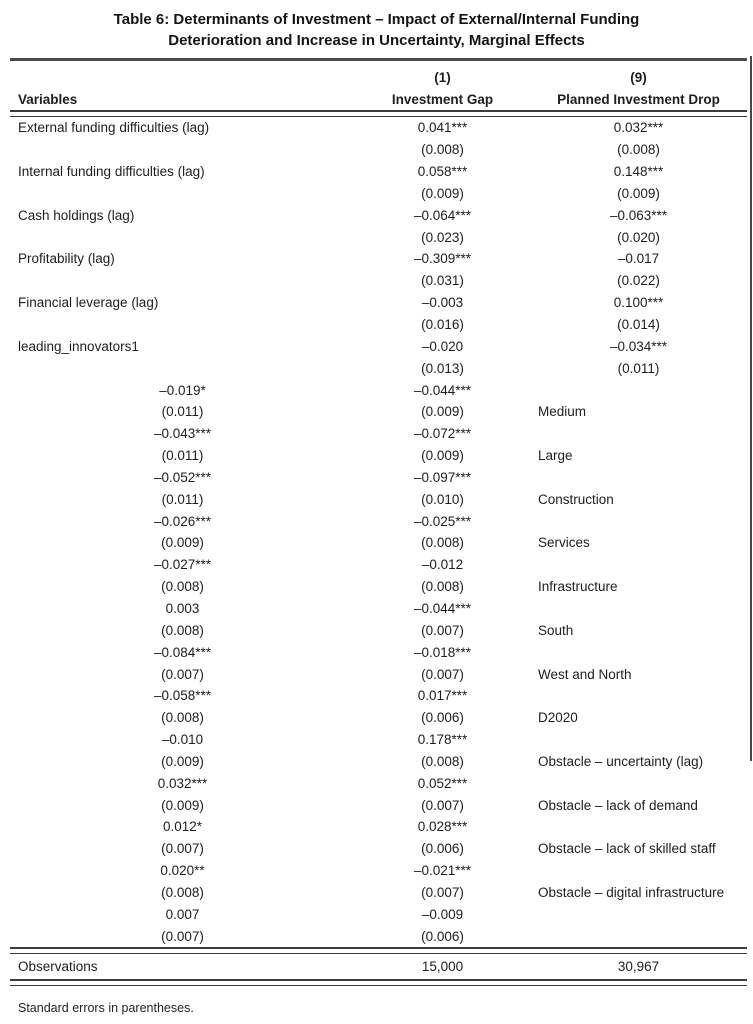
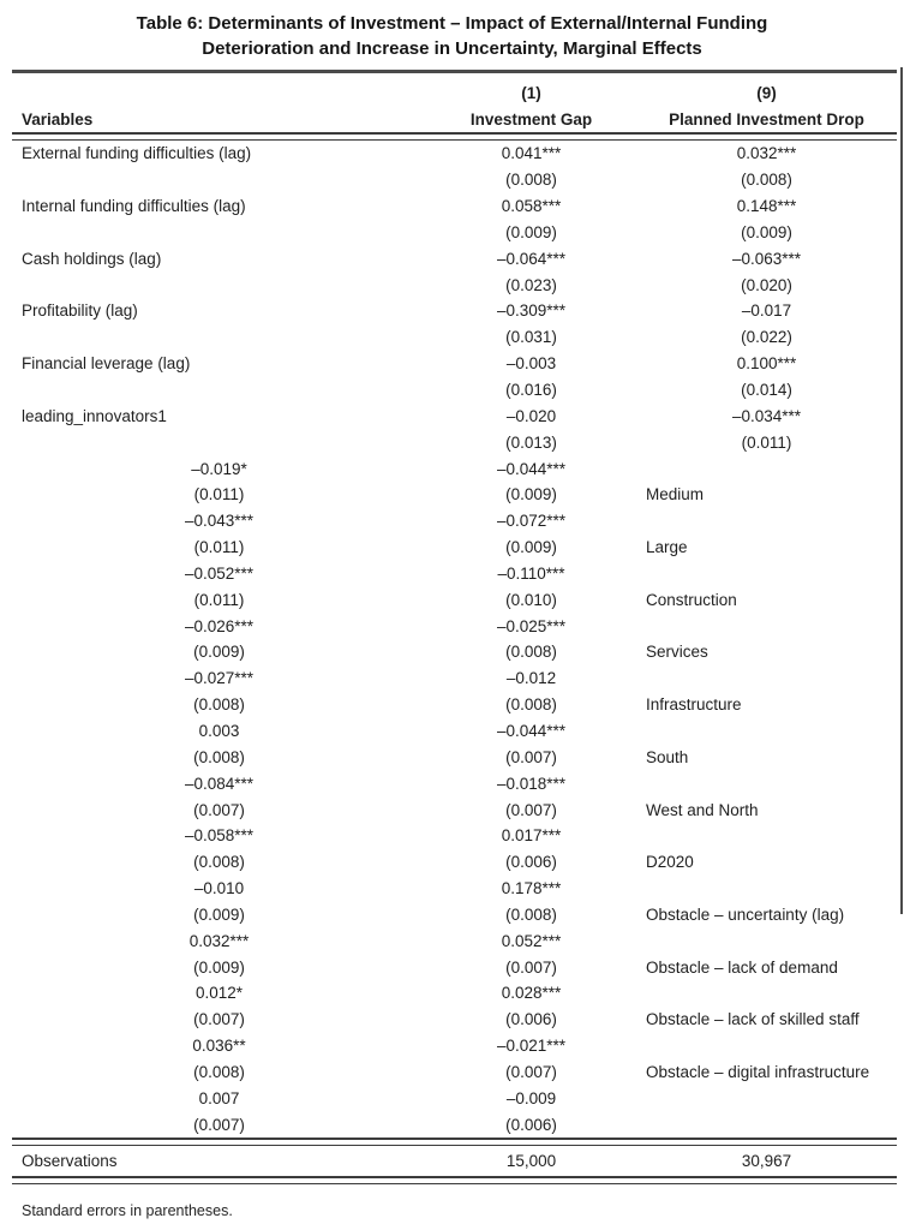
  Table 6: Determinants of Investment – Impact of External/Internal Funding
  Deterioration and Increase in Uncertainty, Marginal Effects
  (1)
  (9)
  Variables
  Investment Gap
  Planned Investment Drop
  External funding difficulties (lag)
  0.041***
  0.032***
  (0.008)
  (0.008)
  Internal funding difficulties (lag)
  0.058***
  0.148***
  (0.009)
  (0.009)
  Cash holdings (lag)
  –0.064***
  –0.063***
  (0.023)
  (0.020)
  Profitability (lag)
  –0.309***
  –0.017
  (0.031)
  (0.022)
  Financial leverage (lag)
  –0.003
  0.100***
  (0.016)
  (0.014)
  leading_innovators1
  –0.020
  –0.034***
  (0.013)
  (0.011)
  –0.019*
  –0.044***
  (0.011)
  (0.009)
  Medium
  –0.043***
  –0.072***
  (0.011)
  (0.009)
  Large
  –0.052***
- –0.097***
+ –0.110***
  (0.011)
  (0.010)
  Construction
  –0.026***
  –0.025***
  (0.009)
  (0.008)
  Services
  –0.027***
  –0.012
  (0.008)
  (0.008)
  Infrastructure
  0.003
  –0.044***
  (0.008)
  (0.007)
  South
  –0.084***
  –0.018***
  (0.007)
  (0.007)
  West and North
  –0.058***
  0.017***
  (0.008)
  (0.006)
  D2020
  –0.010
  0.178***
  (0.009)
  (0.008)
  Obstacle – uncertainty (lag)
  0.032***
  0.052***
  (0.009)
  (0.007)
  Obstacle – lack of demand
  0.012*
  0.028***
  (0.007)
  (0.006)
  Obstacle – lack of skilled staff
- 0.020**
+ 0.036**
  –0.021***
  (0.008)
  (0.007)
  Obstacle – digital infrastructure
  0.007
  –0.009
  (0.007)
  (0.006)
  Observations
  15,000
  30,967
  Standard errors in parentheses.
